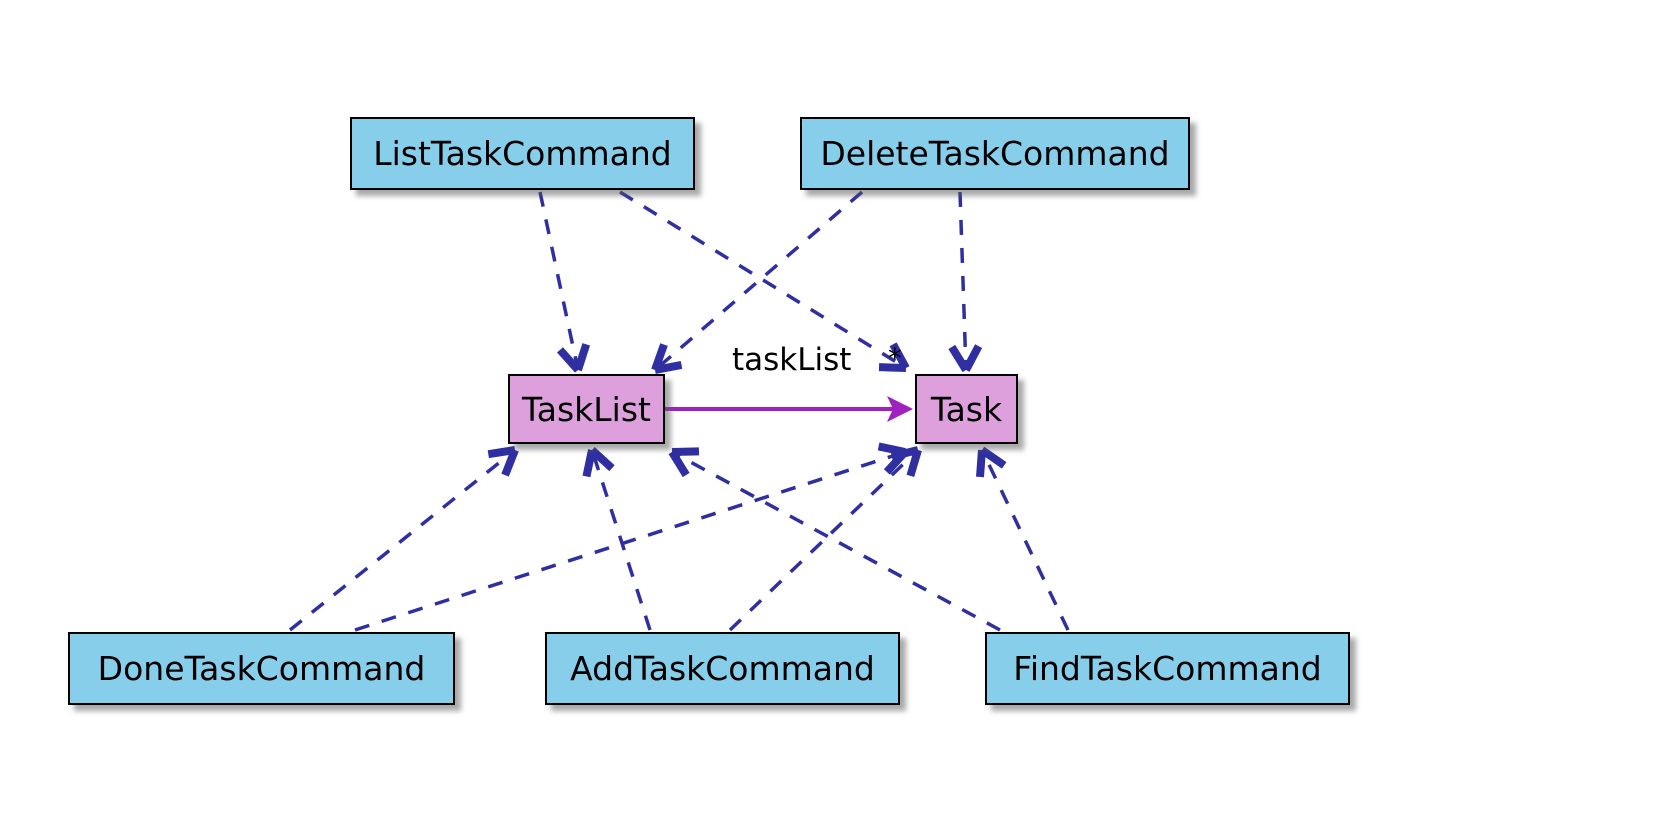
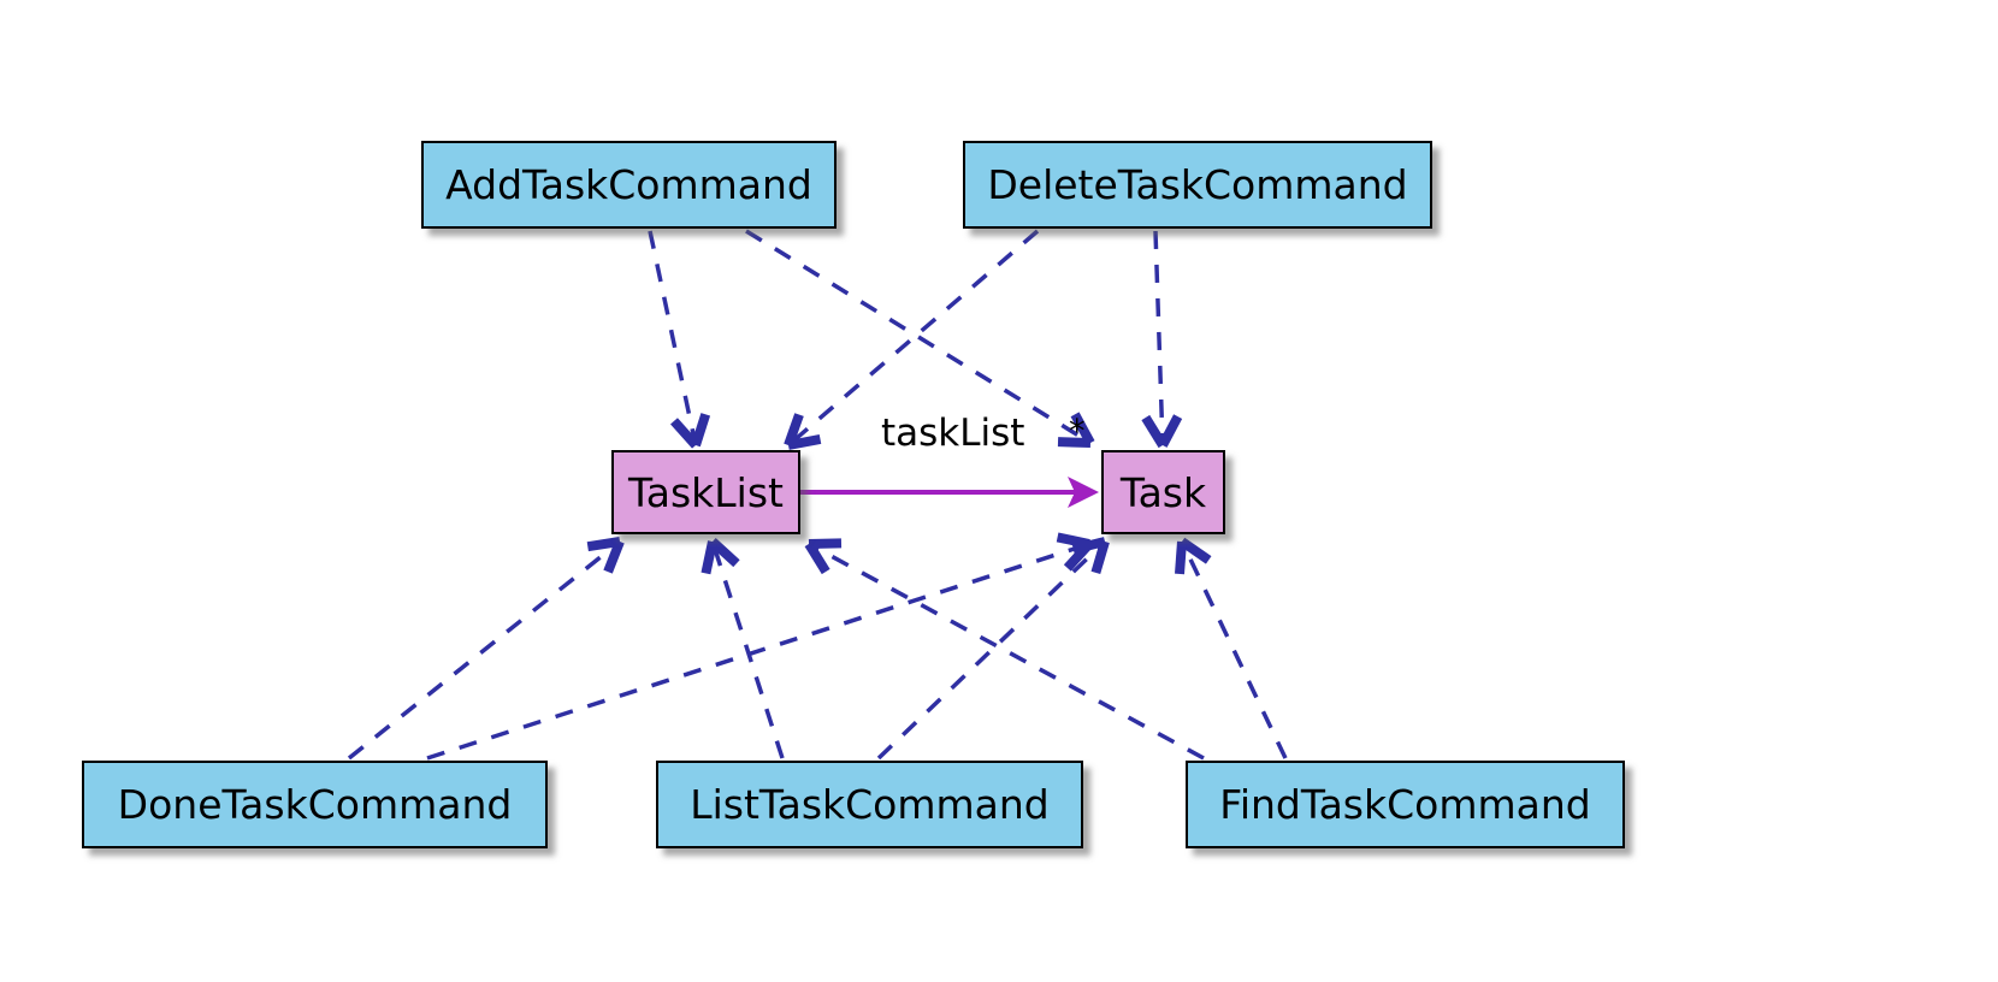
- ListTaskCommand
+ AddTaskCommand
  DeleteTaskCommand
  TaskList
  Task
  DoneTaskCommand
- AddTaskCommand
+ ListTaskCommand
  FindTaskCommand
  taskList
  *
